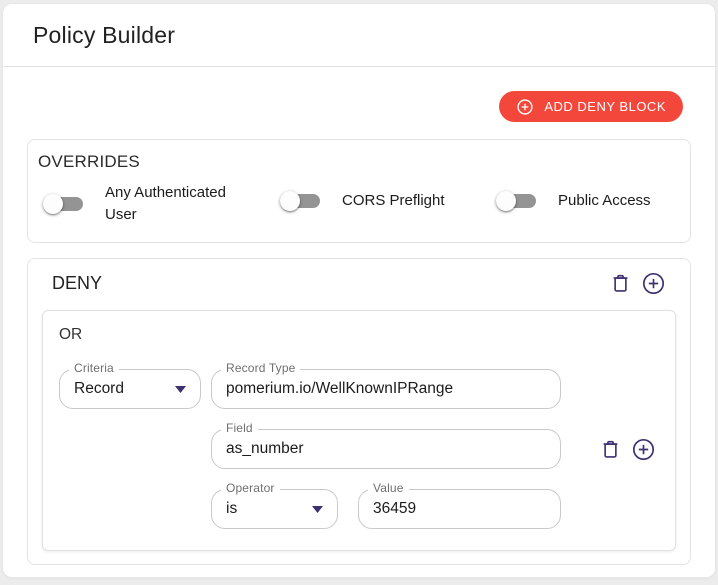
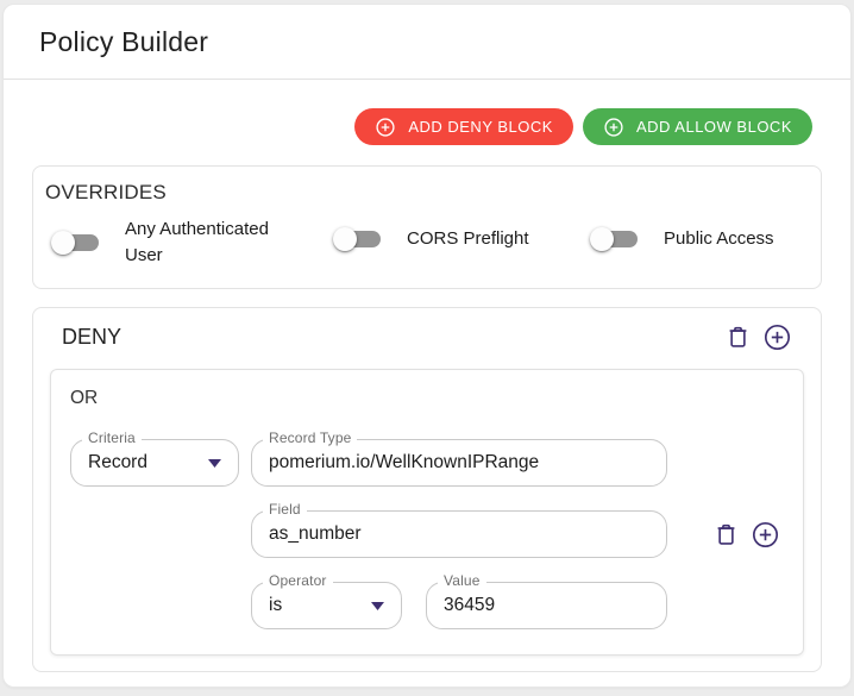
  Policy Builder
  ADD DENY BLOCK
+ ADD ALLOW BLOCK
  OVERRIDES
  Any Authenticated User
  CORS Preflight
  Public Access
  DENY
  OR
  Criteria
  Record
  Record Type
  pomerium.io/WellKnownIPRange
  Field
  as_number
  Operator
  is
  Value
  36459
